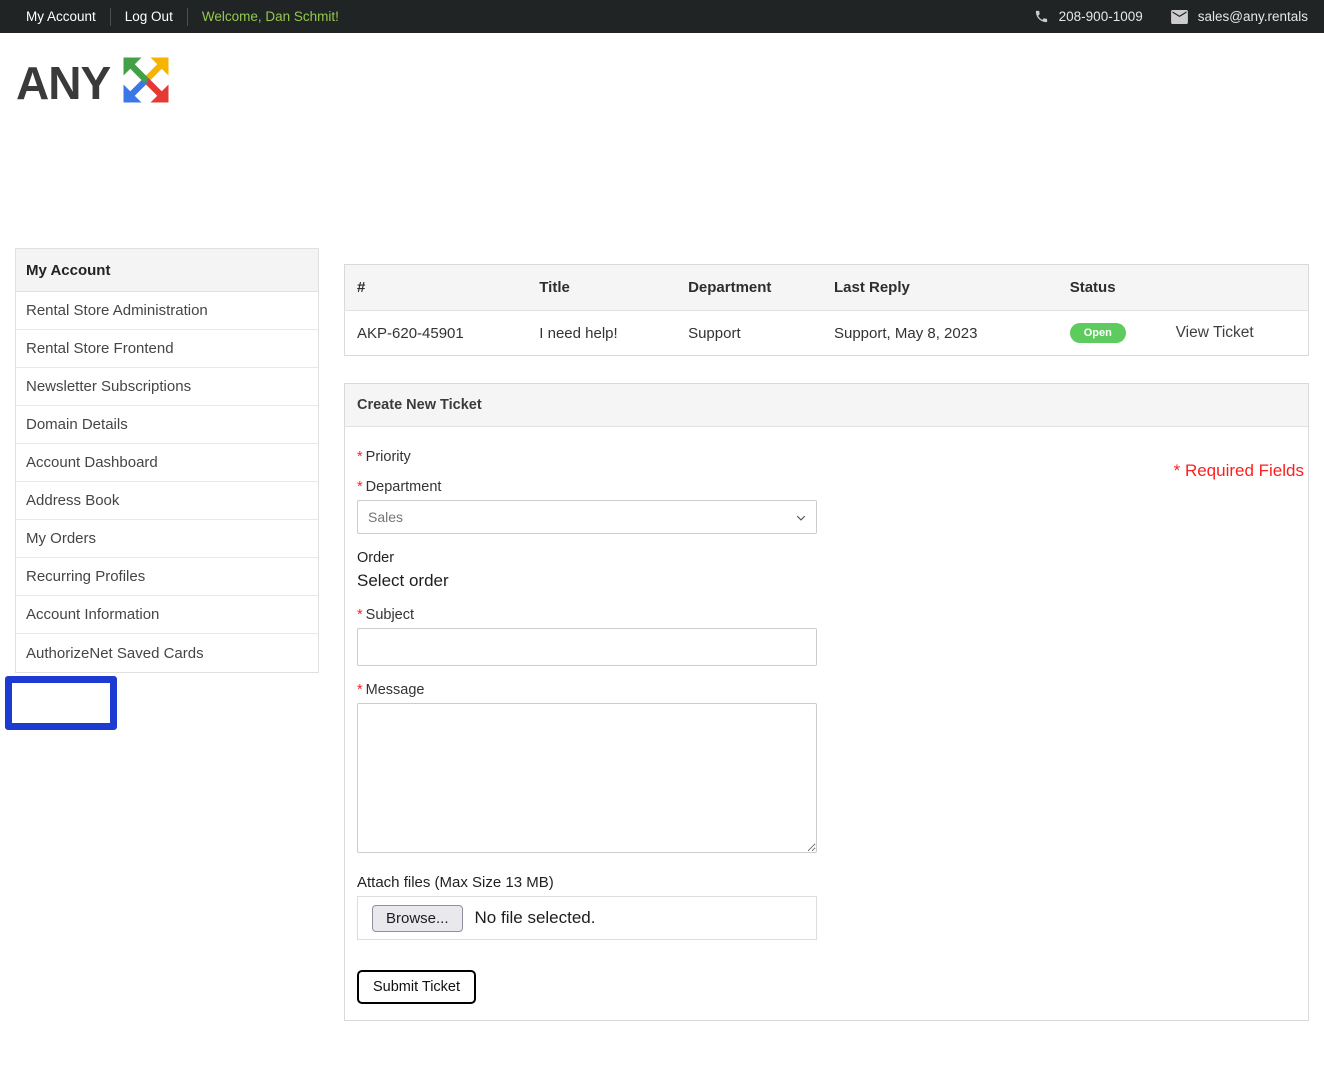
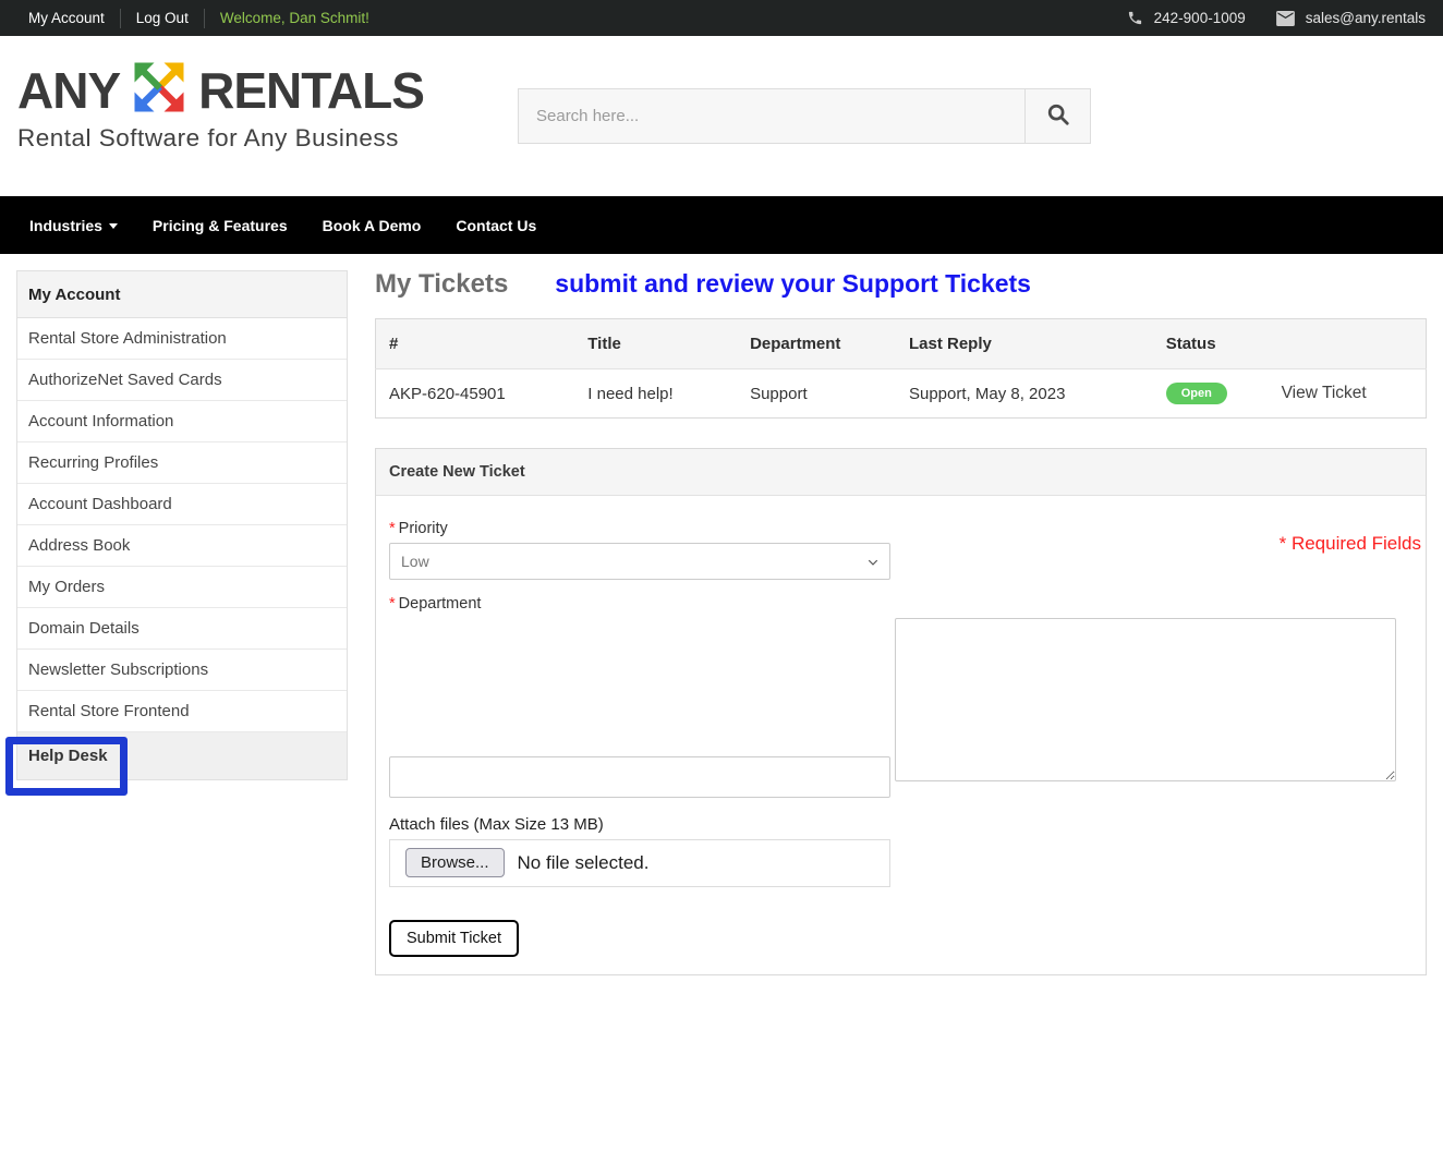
  My Account
  Log Out
  Welcome, Dan Schmit!
- 208-900-1009
+ 242-900-1009
  sales@any.rentals
  ANY
+ RENTALS
+ Rental Software for Any Business
+ Search here...
+ Industries
+ Pricing & Features
+ Book A Demo
+ Contact Us
  My Account
  Rental Store Administration
- Rental Store Frontend
+ AuthorizeNet Saved Cards
- Newsletter Subscriptions
+ Account Information
- Domain Details
+ Recurring Profiles
  Account Dashboard
  Address Book
  My Orders
- Recurring Profiles
+ Domain Details
- Account Information
+ Newsletter Subscriptions
- AuthorizeNet Saved Cards
+ Rental Store Frontend
+ Help Desk
+ My Tickets
+ submit and review your Support Tickets
  #	Title	Department	Last Reply	Status
  AKP-620-45901	I need help!	Support	Support, May 8, 2023	Open	View Ticket
  Create New Ticket
  * Required Fields
  * Priority
+ Low
  * Department
- Sales
- Order
- Select order
- * Subject
- * Message
  Attach files (Max Size 13 MB)
  Browse...
  No file selected.
  Submit Ticket
